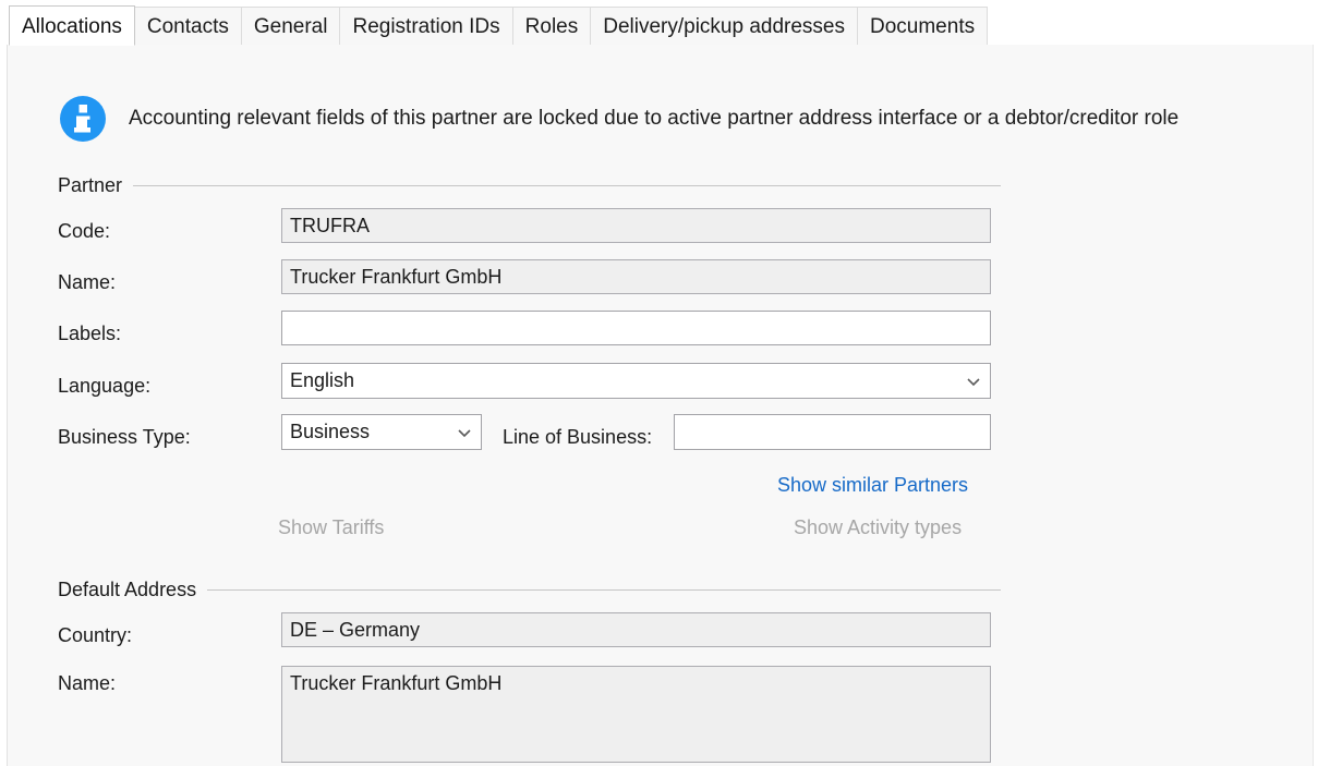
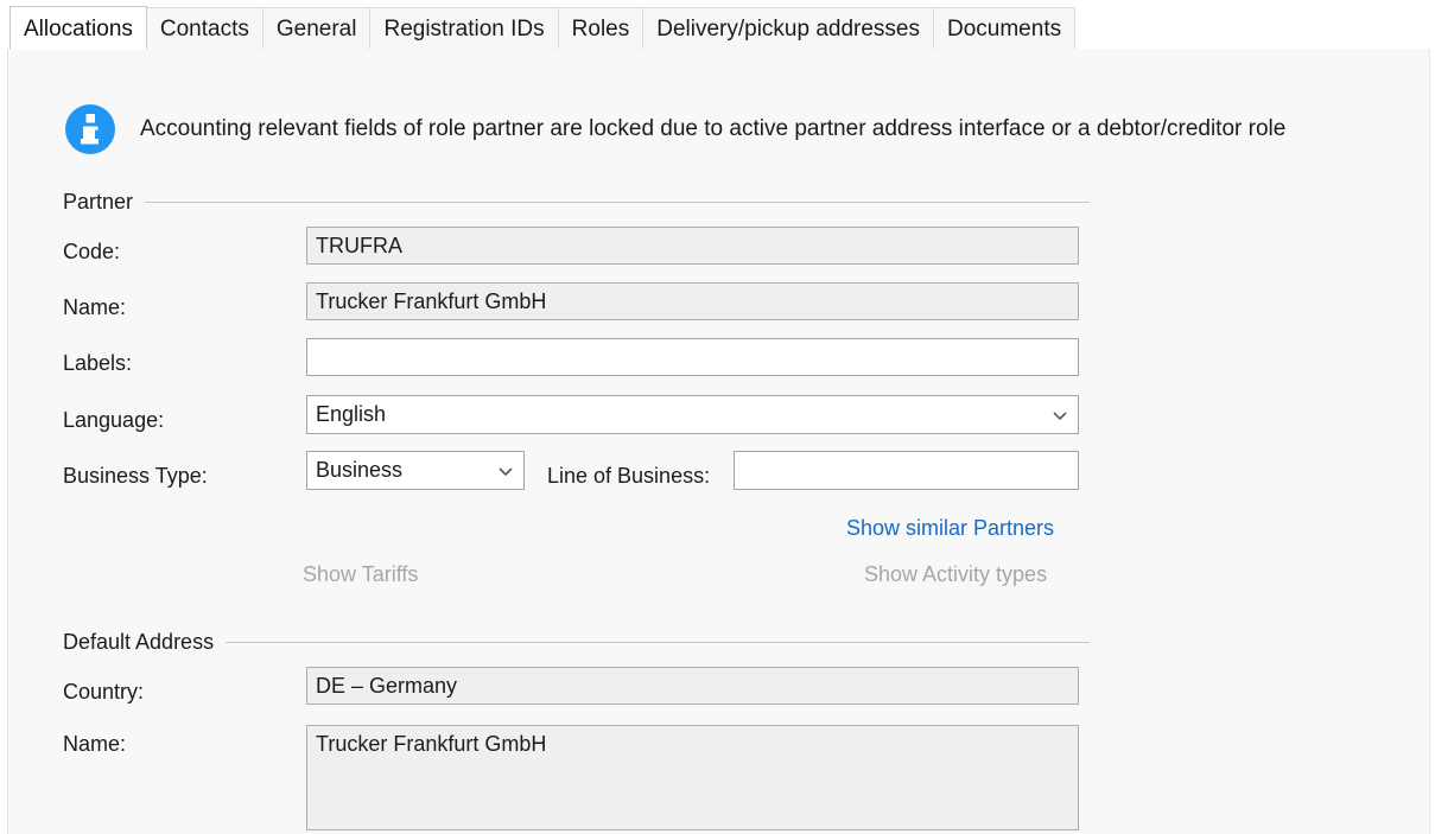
  Allocations
  Contacts
  General
  Registration IDs
  Roles
  Delivery/pickup addresses
  Documents
- Accounting relevant fields of this partner are locked due to active partner address interface or a debtor/creditor role
+ Accounting relevant fields of role partner are locked due to active partner address interface or a debtor/creditor role
  Partner
  Code:
  TRUFRA
  Name:
  Trucker Frankfurt GmbH
  Labels:
  Language:
  English
  Business Type:
  Business
  Line of Business:
  Show similar Partners
  Show Tariffs
  Show Activity types
  Default Address
  Country:
  DE – Germany
  Name:
  Trucker Frankfurt GmbH
